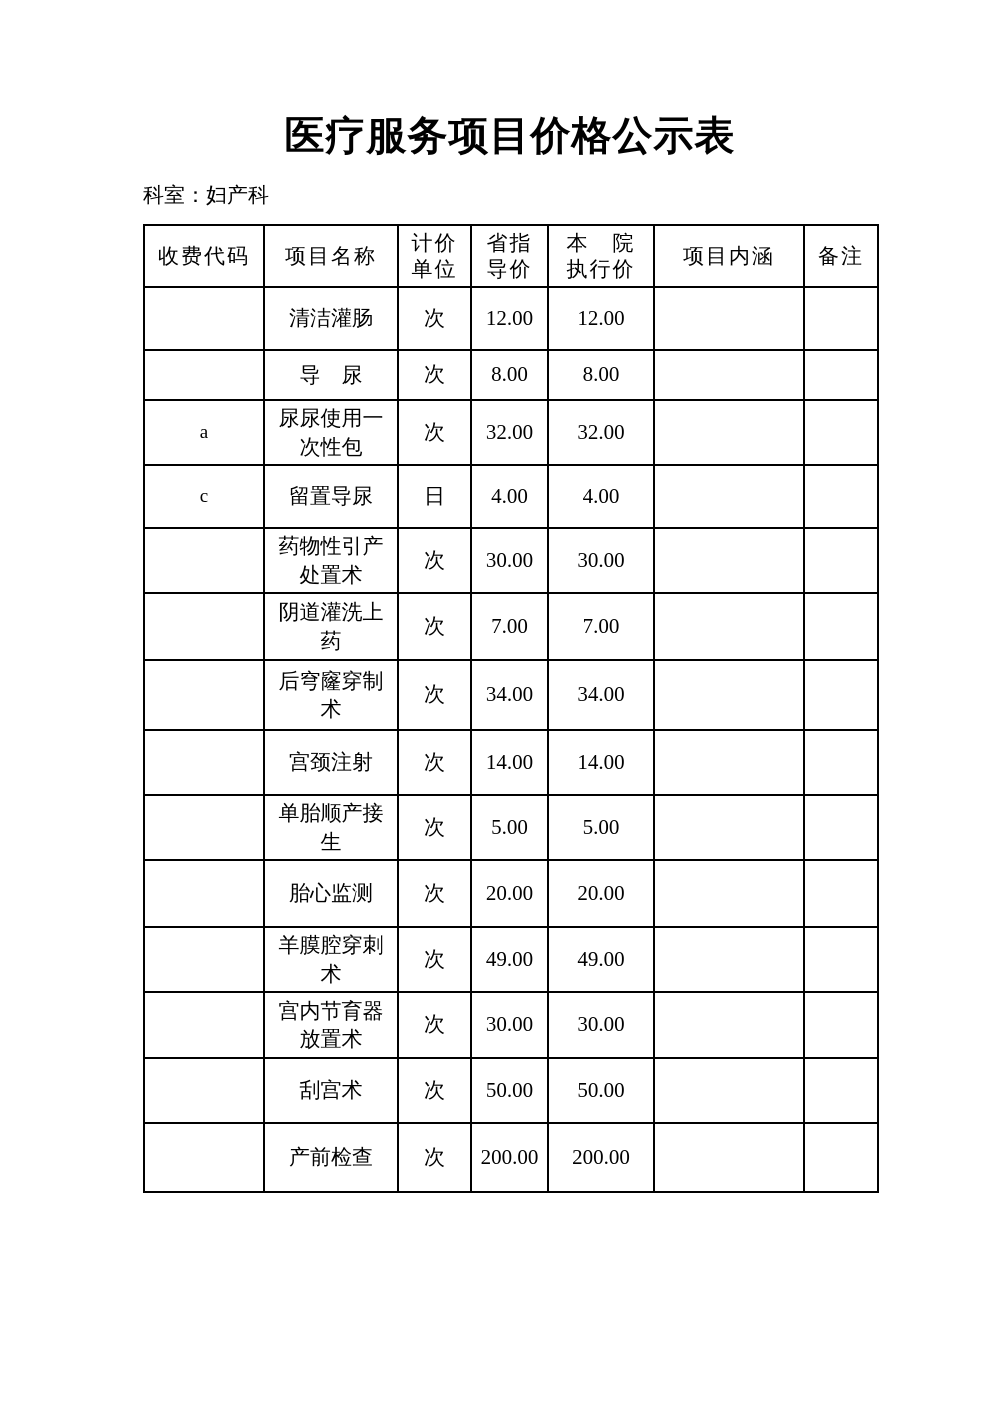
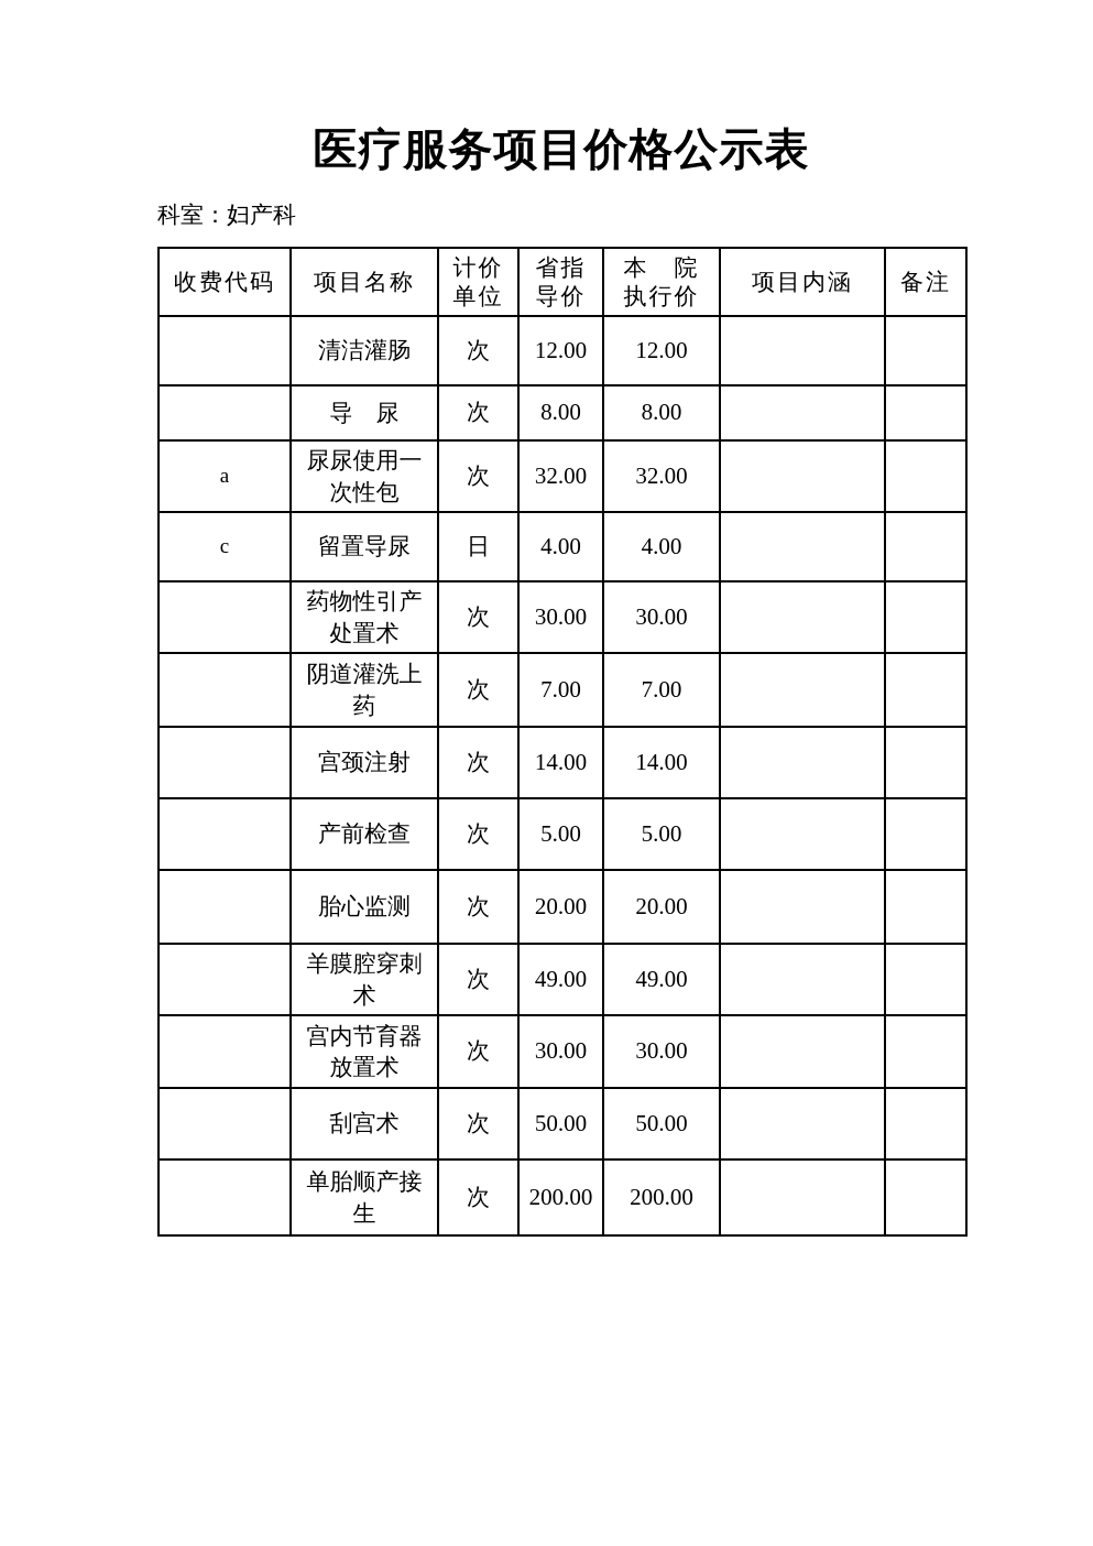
  医疗服务项目价格公示表
  科室：妇产科
  收费代码	项目名称	计价 单位	省指 导价	本 院 执行价	项目内涵	备注
  	清洁灌肠	次	12.00	12.00
  	导 尿	次	8.00	8.00
  a	尿尿使用一次性包	次	32.00	32.00
  c	留置导尿	日	4.00	4.00
  	药物性引产处置术	次	30.00	30.00
  	阴道灌洗上药	次	7.00	7.00
- 	后穹窿穿制术	次	34.00	34.00
  	宫颈注射	次	14.00	14.00
- 	单胎顺产接生	次	5.00	5.00
+ 	产前检查	次	5.00	5.00
  	胎心监测	次	20.00	20.00
  	羊膜腔穿刺术	次	49.00	49.00
  	宫内节育器放置术	次	30.00	30.00
  	刮宫术	次	50.00	50.00
- 	产前检查	次	200.00	200.00
+ 	单胎顺产接生	次	200.00	200.00
